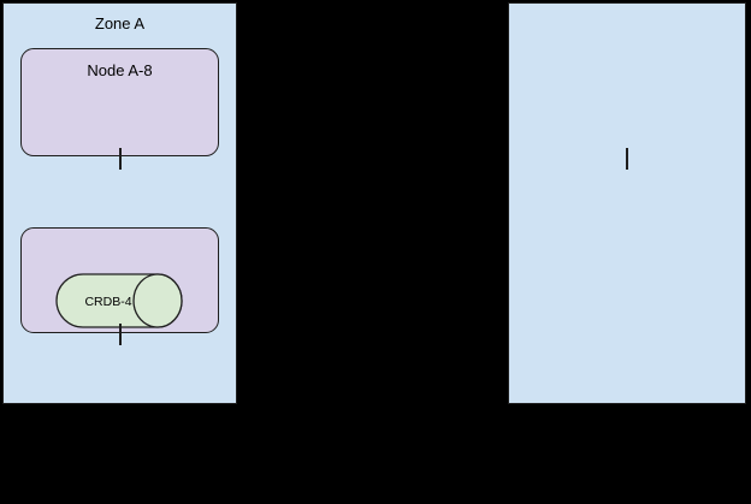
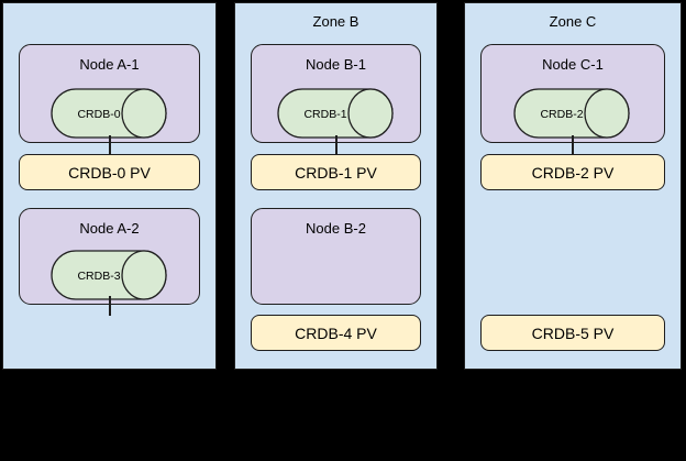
- Zone A
- Node A-8
+ Node A-1
+ CRDB-0
+ CRDB-0 PV
+ Node A-2
- CRDB-4
+ CRDB-3
+ Zone B
+ Node B-1
+ CRDB-1
+ CRDB-1 PV
+ Node B-2
+ CRDB-4 PV
+ Zone C
+ Node C-1
+ CRDB-2
+ CRDB-2 PV
+ CRDB-5 PV
